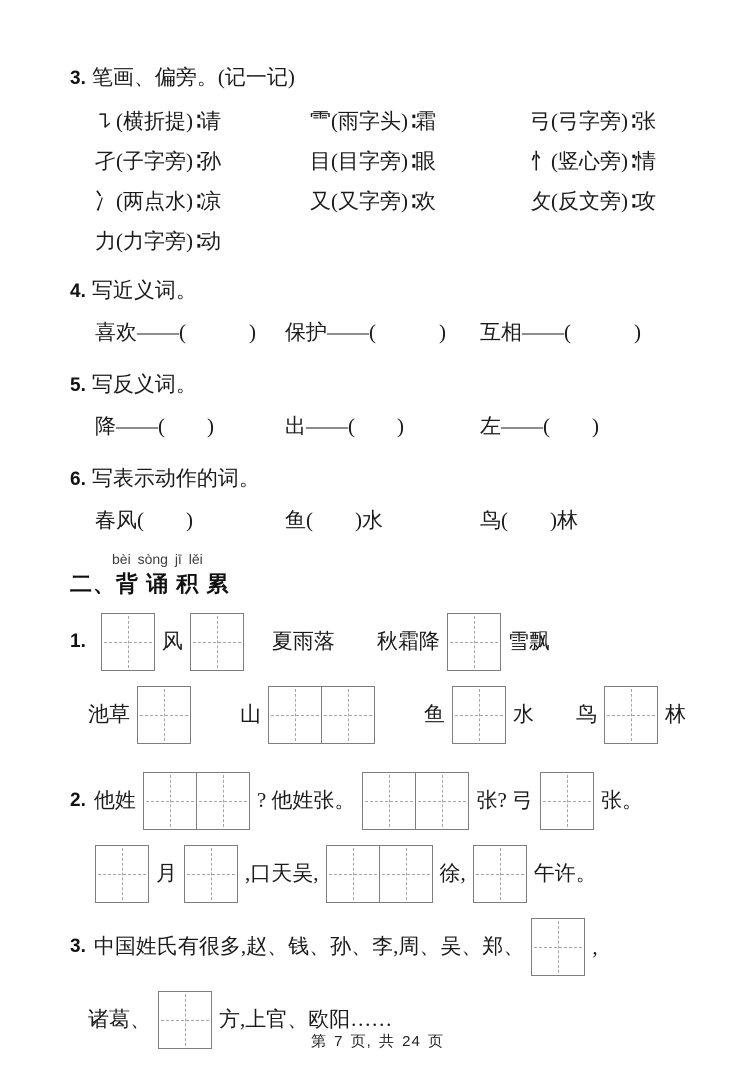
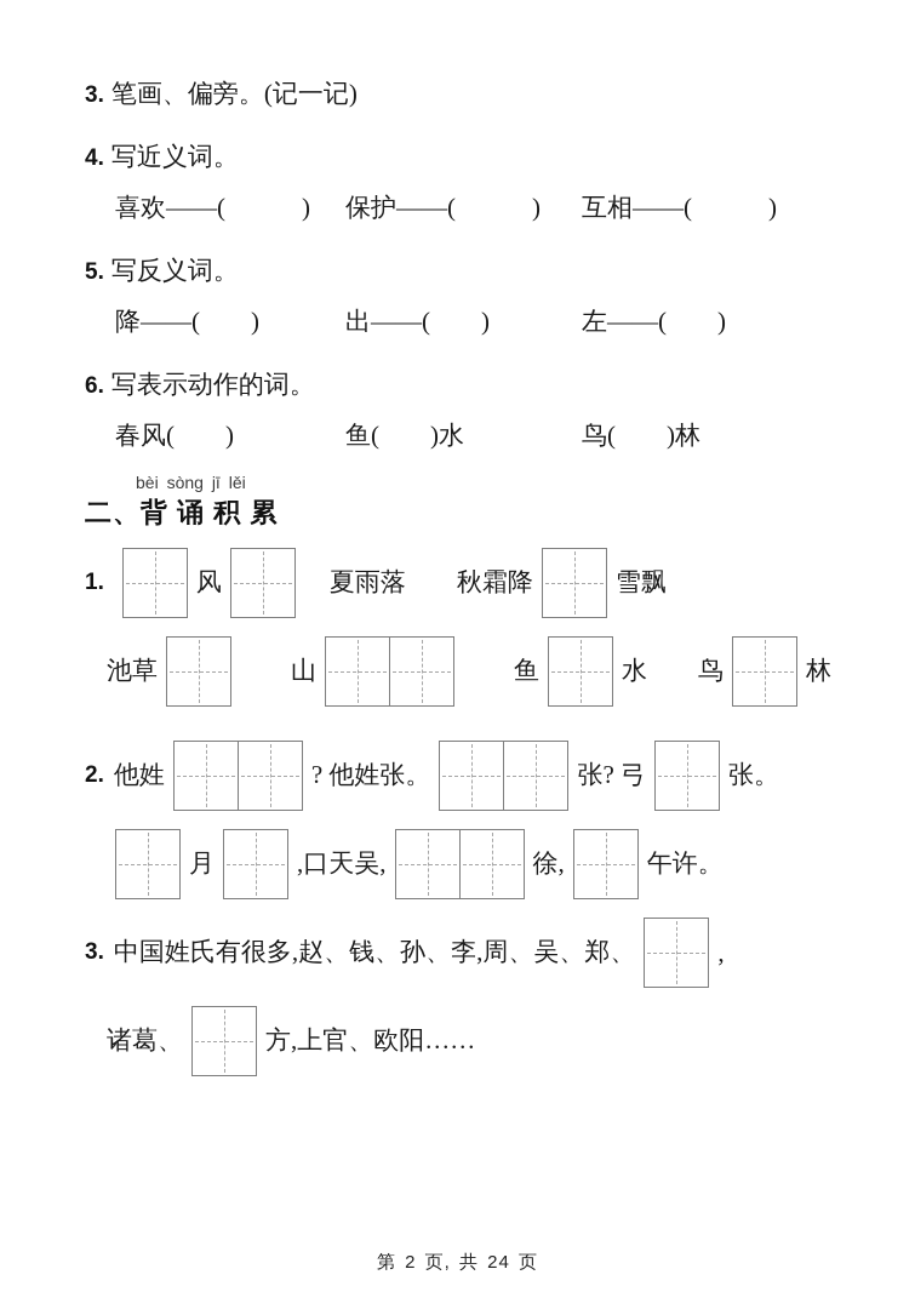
  3. 笔画、偏旁。(记一记)
- ㇊(横折提)∶请
- ⻗(雨字头)∶霜
- 弓(弓字旁)∶张
- 孑(子字旁)∶孙
- 目(目字旁)∶眼
- 忄(竖心旁)∶情
- 冫(两点水)∶凉
- 又(又字旁)∶欢
- 攵(反文旁)∶攻
- 力(力字旁)∶动
  4. 写近义词。
  喜欢——( )
  保护——( )
  互相——( )
  5. 写反义词。
  降——( )
  出——( )
  左——( )
  6. 写表示动作的词。
  春风( )
  鱼( )水
  鸟( )林
  bèi sòng jī lěi
  二、背 诵 积 累
  1.
  风
  夏雨落 秋霜降
  雪飘
  池草
  山
  鱼
  水 鸟
  林
  2.
  他姓
  ? 他姓张。
  张? 弓
  张。
  月
  ,口天吴,
  徐,
  午许。
  3.
  中国姓氏有很多,赵、钱、孙、李,周、吴、郑、
  ,
  诸葛、
  方,上官、欧阳……
- 第 7 页, 共 24 页
+ 第 2 页, 共 24 页
